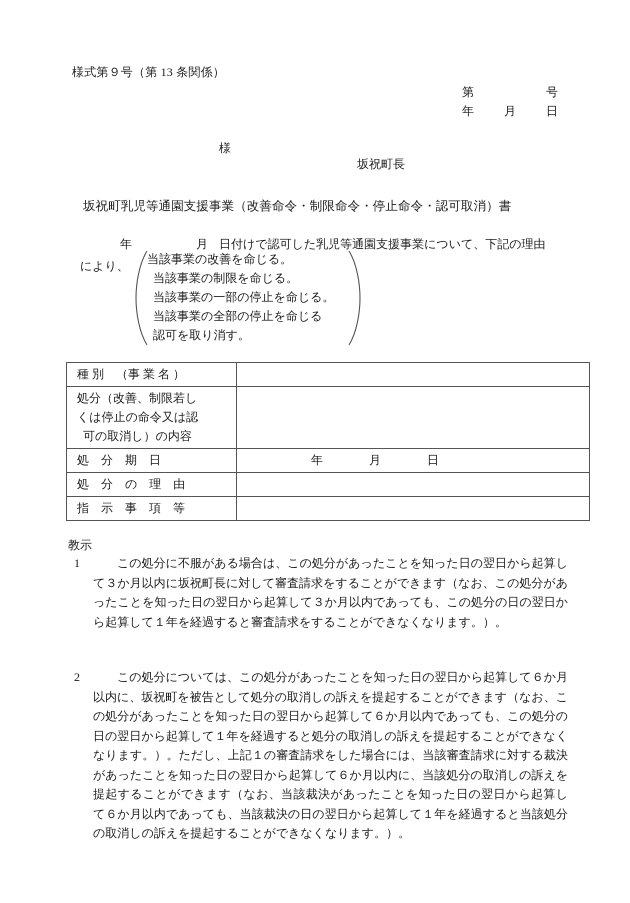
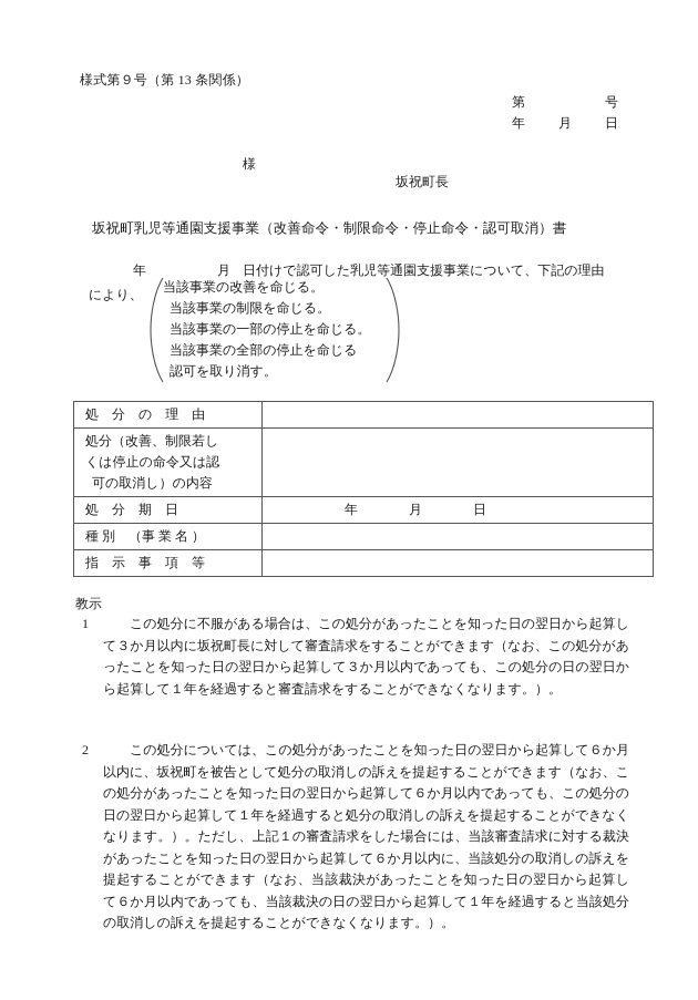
  様式第９号（第 13 条関係）
  第
  号
  年
  月
  日
  様
  坂祝町長
  坂祝町乳児等通園支援事業（改善命令・制限命令・停止命令・認可取消）書
  年
  月
  日付けで認可した乳児等通園支援事業について、下記の理由
  により、
  当該事業の改善を命じる。
  当該事業の制限を命じる。
  当該事業の一部の停止を命じる。
  当該事業の全部の停止を命じる
  認可を取り消す。
- 種 別 （事 業 名 ）
+ 処 分 の 理 由
  処分（改善、制限若し くは停止の命令又は認 可の取消し）の内容
  処 分 期 日	年 月 日
- 処 分 の 理 由
+ 種 別 （事 業 名 ）
  指 示 事 項 等
  教示
  1
  この処分に不服がある場合は、この処分があったことを知った日の翌日から起算して３か月以内に坂祝町長に対して審査請求をすることができます（なお、この処分があったことを知った日の翌日から起算して３か月以内であっても、この処分の日の翌日から起算して１年を経過すると審査請求をすることができなくなります。）。
  2
  この処分については、この処分があったことを知った日の翌日から起算して６か月以内に、坂祝町を被告として処分の取消しの訴えを提起することができます（なお、この処分があったことを知った日の翌日から起算して６か月以内であっても、この処分の日の翌日から起算して１年を経過すると処分の取消しの訴えを提起することができなくなります。）。ただし、上記１の審査請求をした場合には、当該審査請求に対する裁決があったことを知った日の翌日から起算して６か月以内に、当該処分の取消しの訴えを提起することができます（なお、当該裁決があったことを知った日の翌日から起算して６か月以内であっても、当該裁決の日の翌日から起算して１年を経過すると当該処分の取消しの訴えを提起することができなくなります。）。
